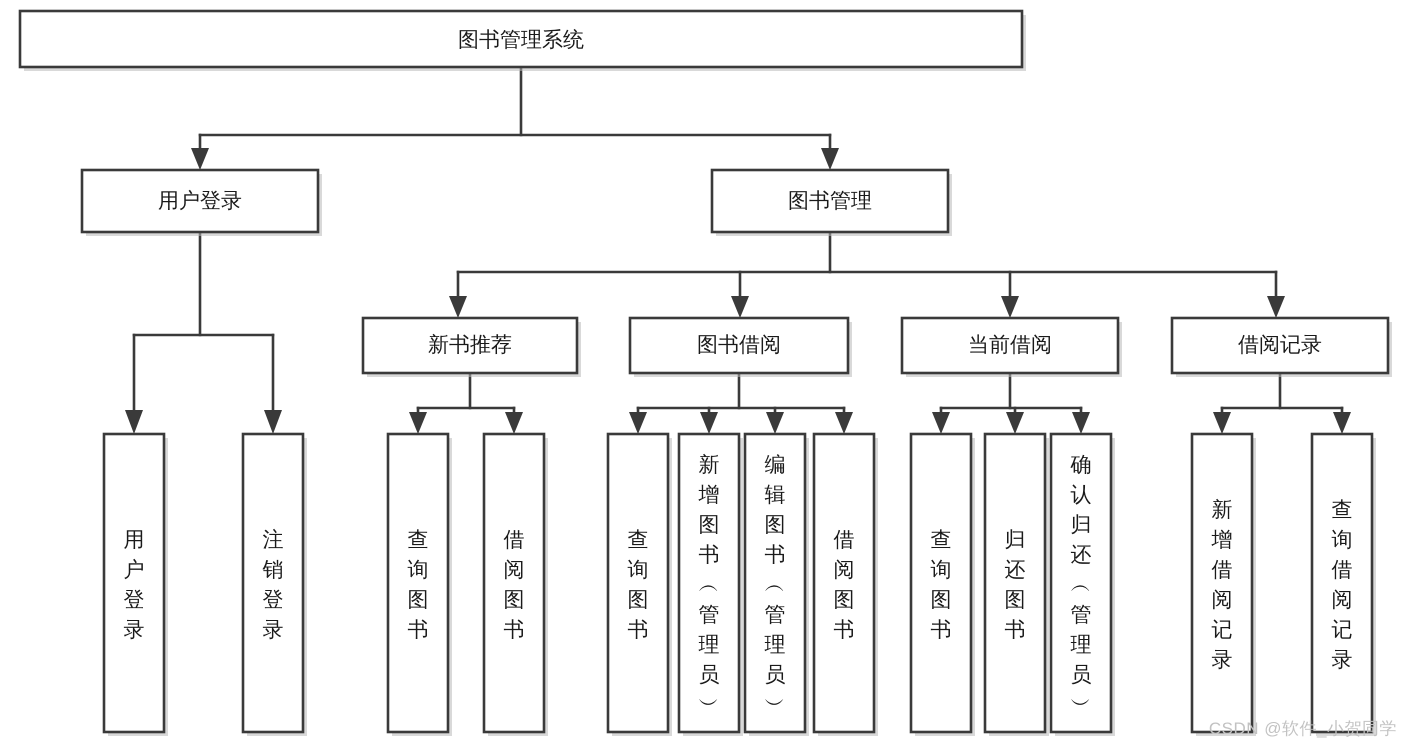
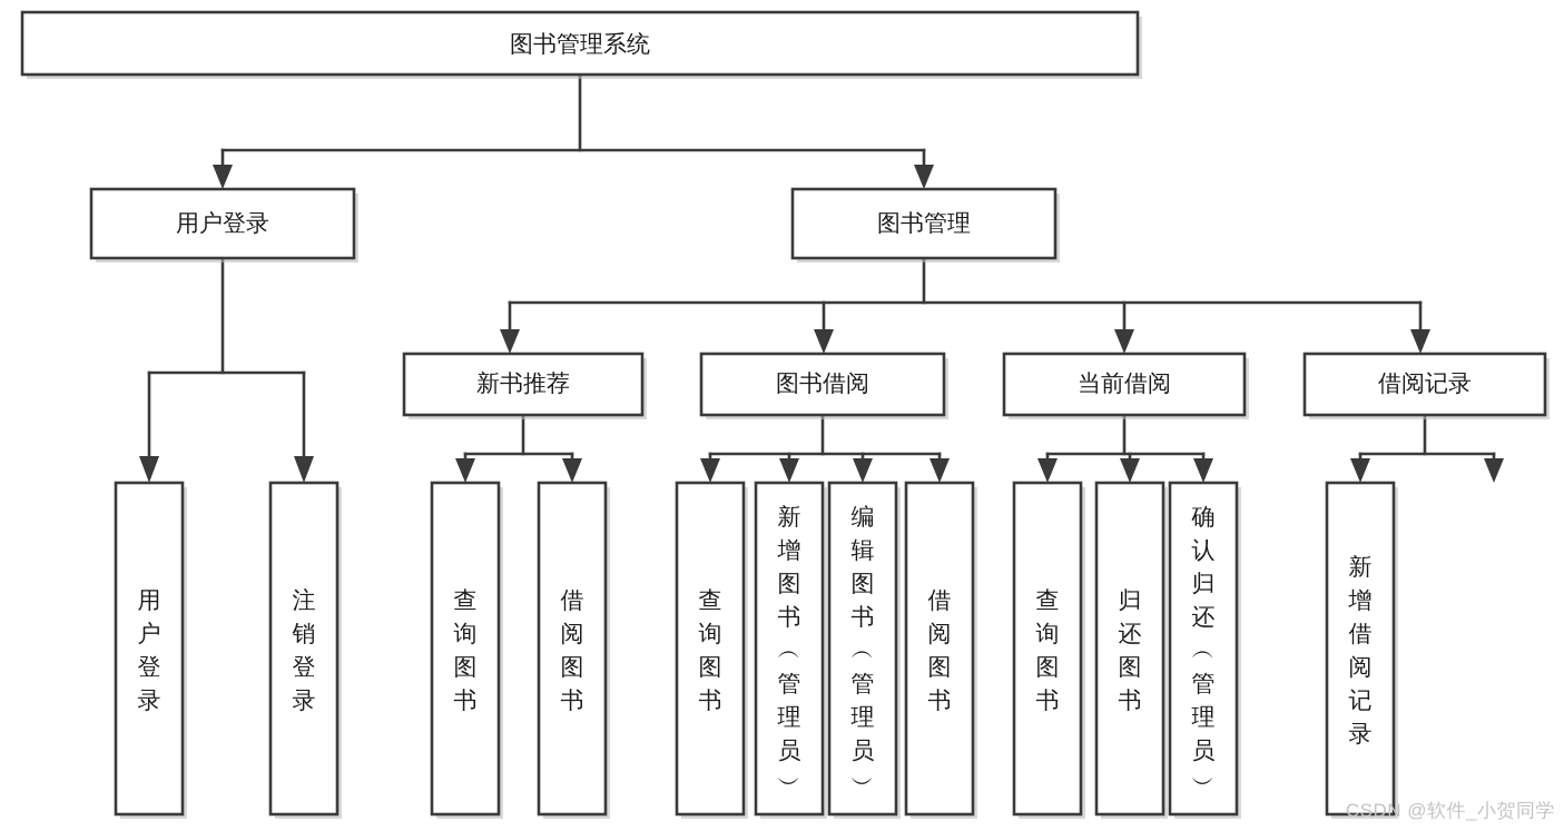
  图书管理系统
  用户登录
  图书管理
  新书推荐
  图书借阅
  当前借阅
  借阅记录
  用户登录
  注销登录
  查询图书
  借阅图书
  查询图书
  新增图书 ︵ 管理员 ︶
  编辑图书 ︵ 管理员 ︶
  借阅图书
  查询图书
  归还图书
  确认归还 ︵ 管理员 ︶
  新增借阅记录
- 查询借阅记录
  CSDN @软件_小贺同学
